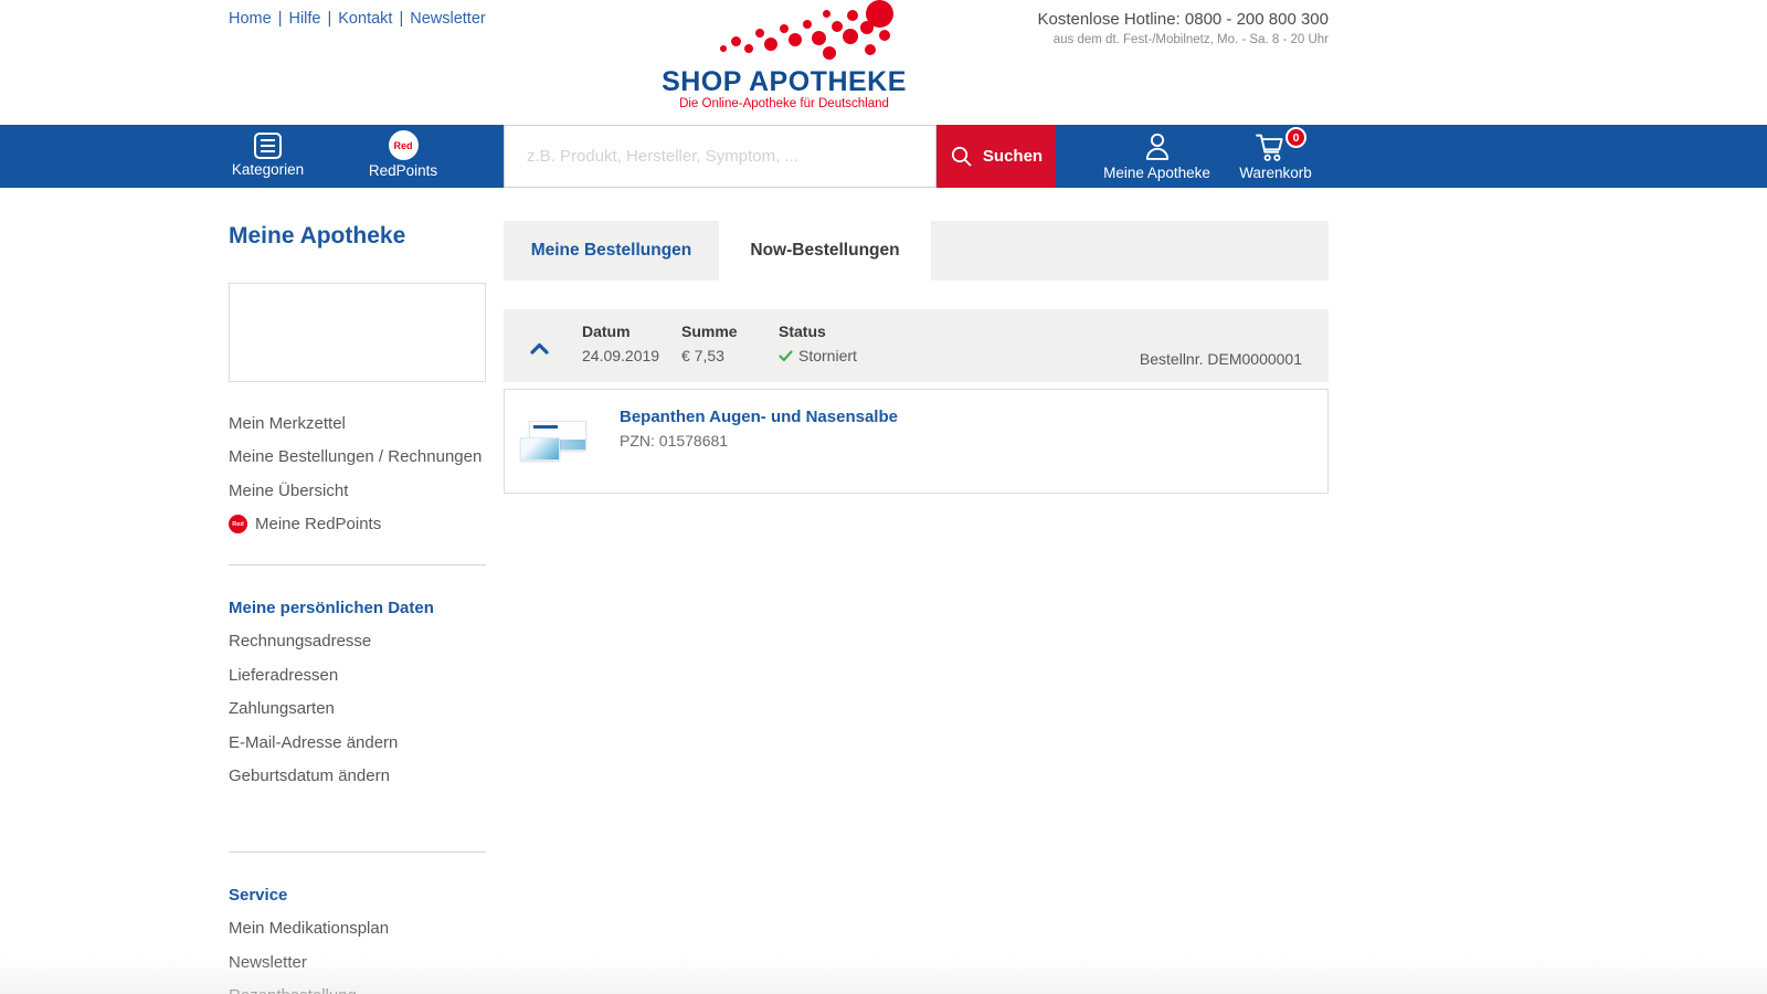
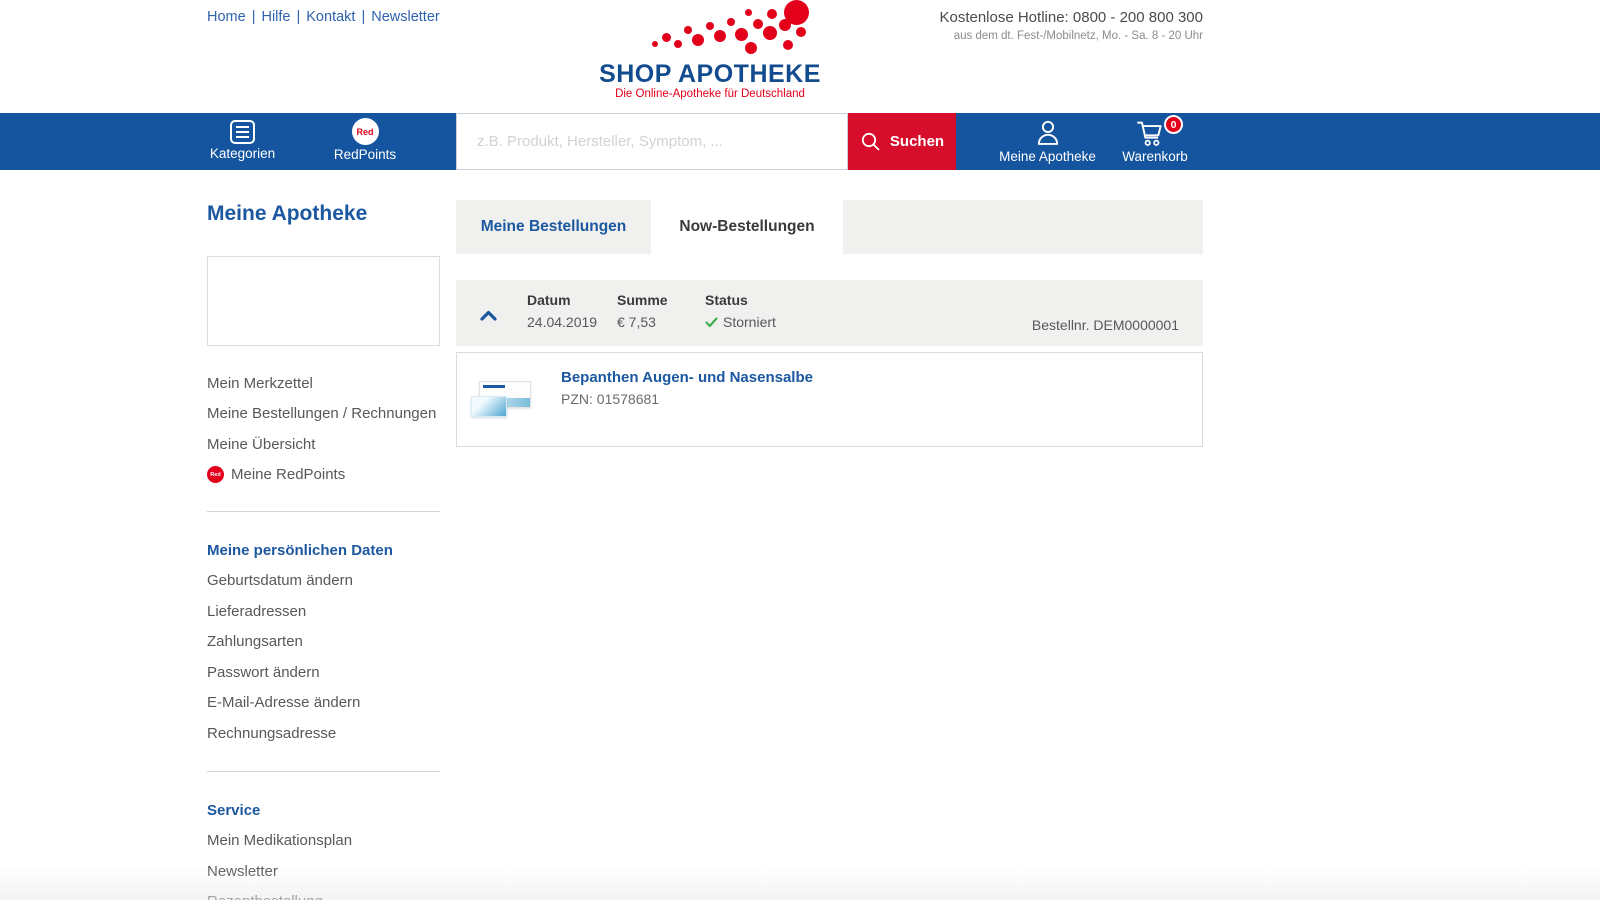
  Home | Hilfe | Kontakt | Newsletter
  SHOP APOTHEKE
  Die Online-Apotheke für Deutschland
  Kostenlose Hotline: 0800 - 200 800 300
  aus dem dt. Fest-/Mobilnetz, Mo. - Sa. 8 - 20 Uhr
  Kategorien
  Red
  RedPoints
  z.B. Produkt, Hersteller, Symptom, ...
  Suchen
  Meine Apotheke
  0
  Warenkorb
  Meine Apotheke
  Mein Merkzettel
  Meine Bestellungen / Rechnungen
  Meine Übersicht
  Meine RedPoints
  Meine persönlichen Daten
- Rechnungsadresse
+ Geburtsdatum ändern
  Lieferadressen
  Zahlungsarten
+ Passwort ändern
  E-Mail-Adresse ändern
- Geburtsdatum ändern
+ Rechnungsadresse
  Service
  Mein Medikationsplan
  Meine Bestellungen
  Now-Bestellungen
  Datum
- 24.09.2019
+ 24.04.2019
  Summe
  € 7,53
  Status
  Storniert
  Bestellnr. DEM0000001
  Bepanthen Augen- und Nasensalbe
  PZN: 01578681
